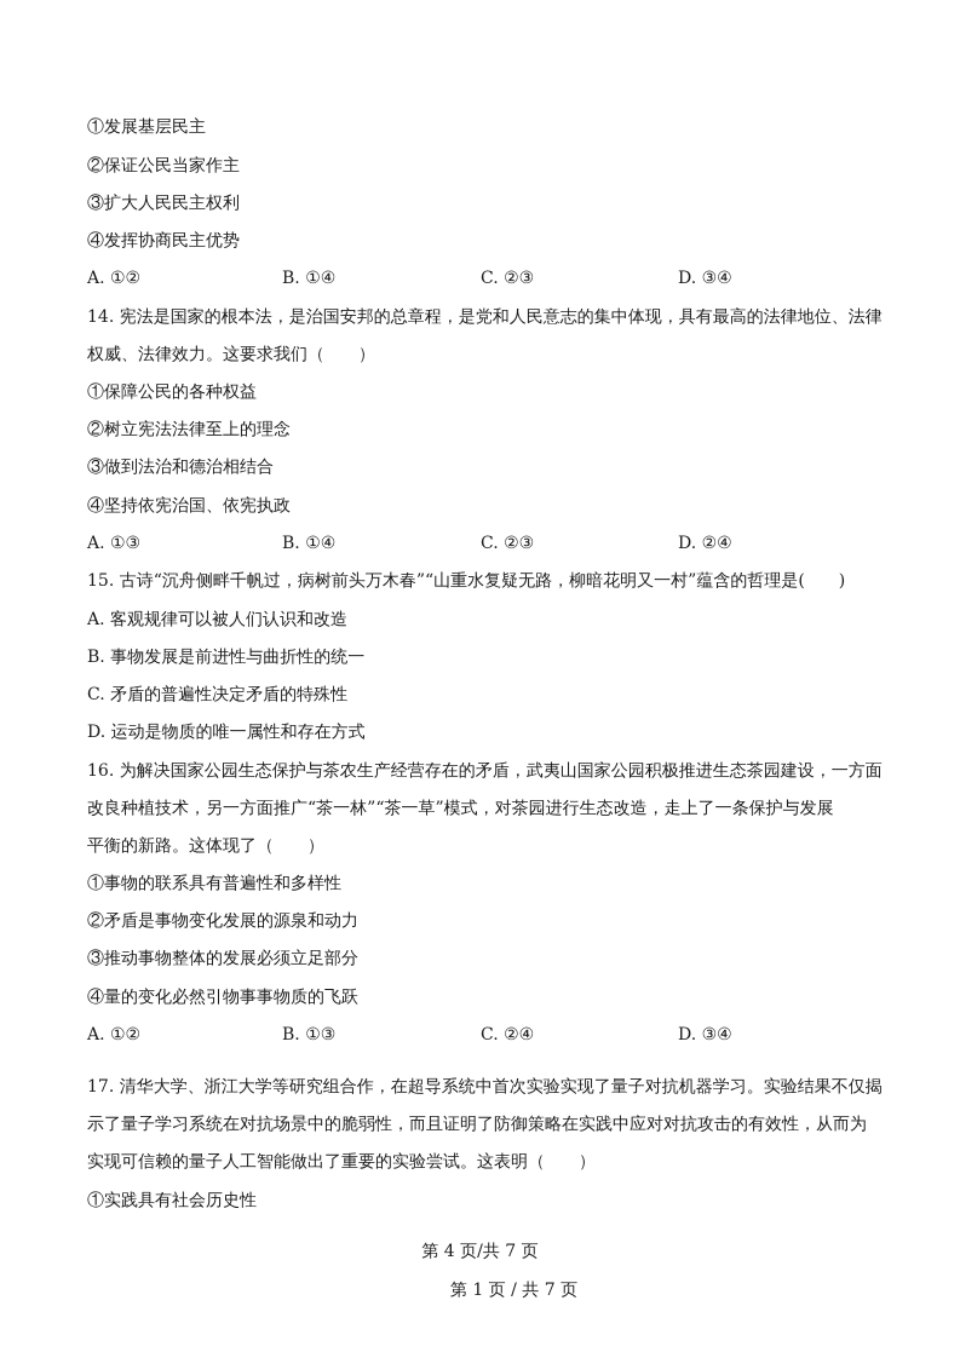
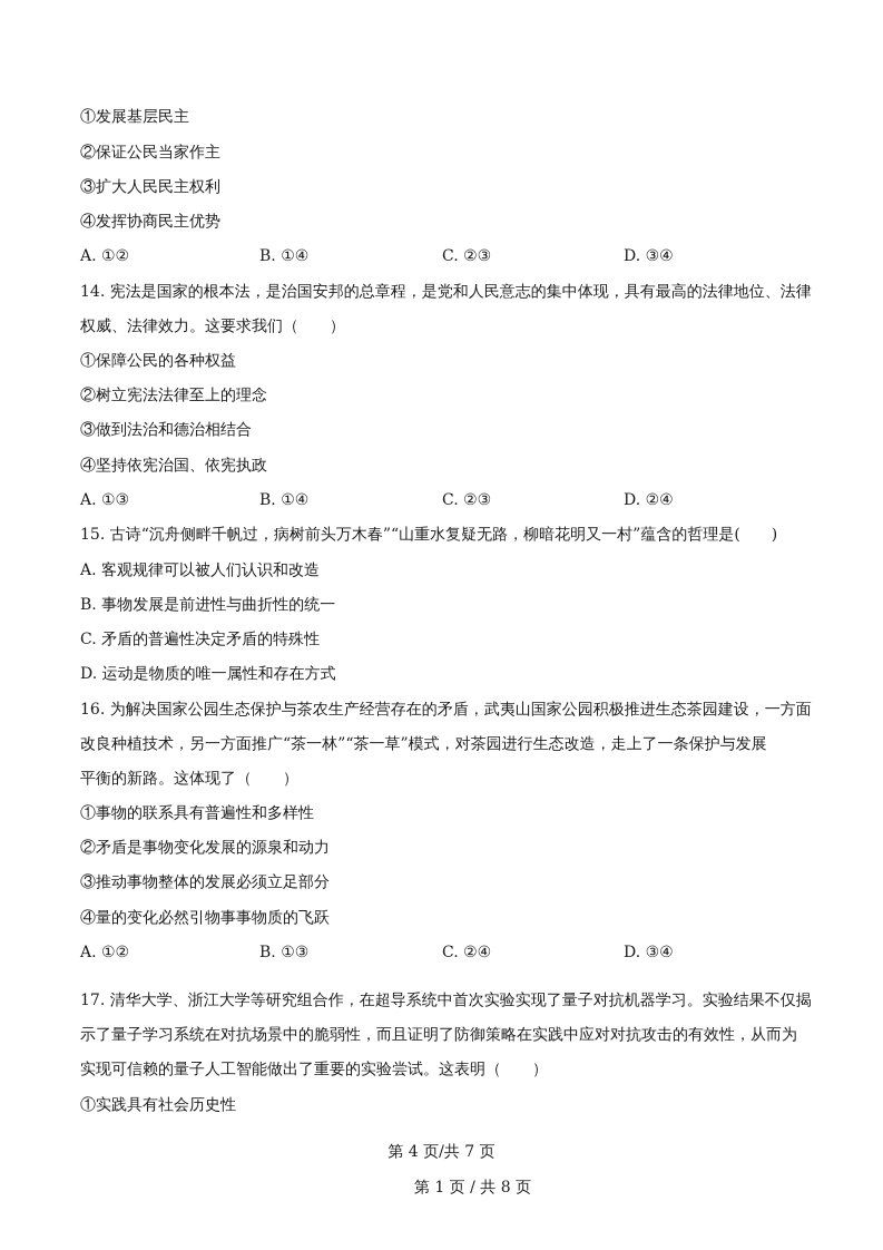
  ①发展基层民主
  ②保证公民当家作主
  ③扩大人民民主权利
  ④发挥协商民主优势
  A. ①②
  B. ①④
  C. ②③
  D. ③④
  14. 宪法是国家的根本法，是治国安邦的总章程，是党和人民意志的集中体现，具有最高的法律地位、法律
  权威、法律效力。这要求我们（ ）
  ①保障公民的各种权益
  ②树立宪法法律至上的理念
  ③做到法治和德治相结合
  ④坚持依宪治国、依宪执政
  A. ①③
  B. ①④
  C. ②③
  D. ②④
  15. 古诗“沉舟侧畔千帆过，病树前头万木春”“山重水复疑无路，柳暗花明又一村”蕴含的哲理是( )
  A. 客观规律可以被人们认识和改造
  B. 事物发展是前进性与曲折性的统一
  C. 矛盾的普遍性决定矛盾的特殊性
  D. 运动是物质的唯一属性和存在方式
  16. 为解决国家公园生态保护与茶农生产经营存在的矛盾，武夷山国家公园积极推进生态茶园建设，一方面
  改良种植技术，另一方面推广“茶一林”“茶一草”模式，对茶园进行生态改造，走上了一条保护与发展
  平衡的新路。这体现了（ ）
  ①事物的联系具有普遍性和多样性
  ②矛盾是事物变化发展的源泉和动力
  ③推动事物整体的发展必须立足部分
  ④量的变化必然引物事事物质的飞跃
  A. ①②
  B. ①③
  C. ②④
  D. ③④
  17. 清华大学、浙江大学等研究组合作，在超导系统中首次实验实现了量子对抗机器学习。实验结果不仅揭
  示了量子学习系统在对抗场景中的脆弱性，而且证明了防御策略在实践中应对对抗攻击的有效性，从而为
  实现可信赖的量子人工智能做出了重要的实验尝试。这表明（ ）
  ①实践具有社会历史性
  第 4 页/共 7 页
- 第 1 页 / 共 7 页
+ 第 1 页 / 共 8 页
